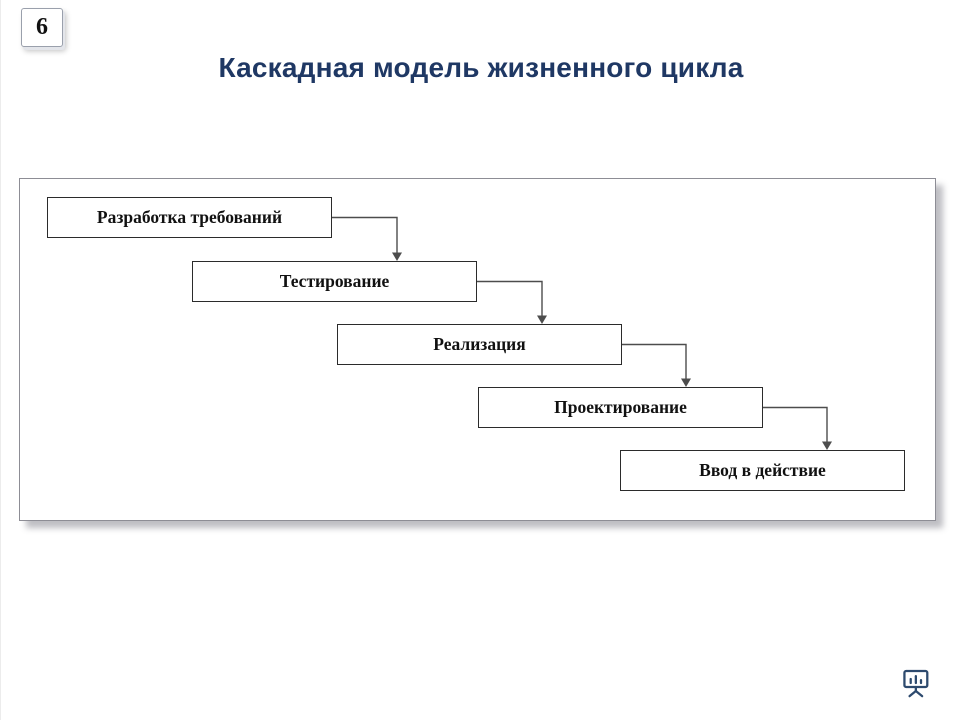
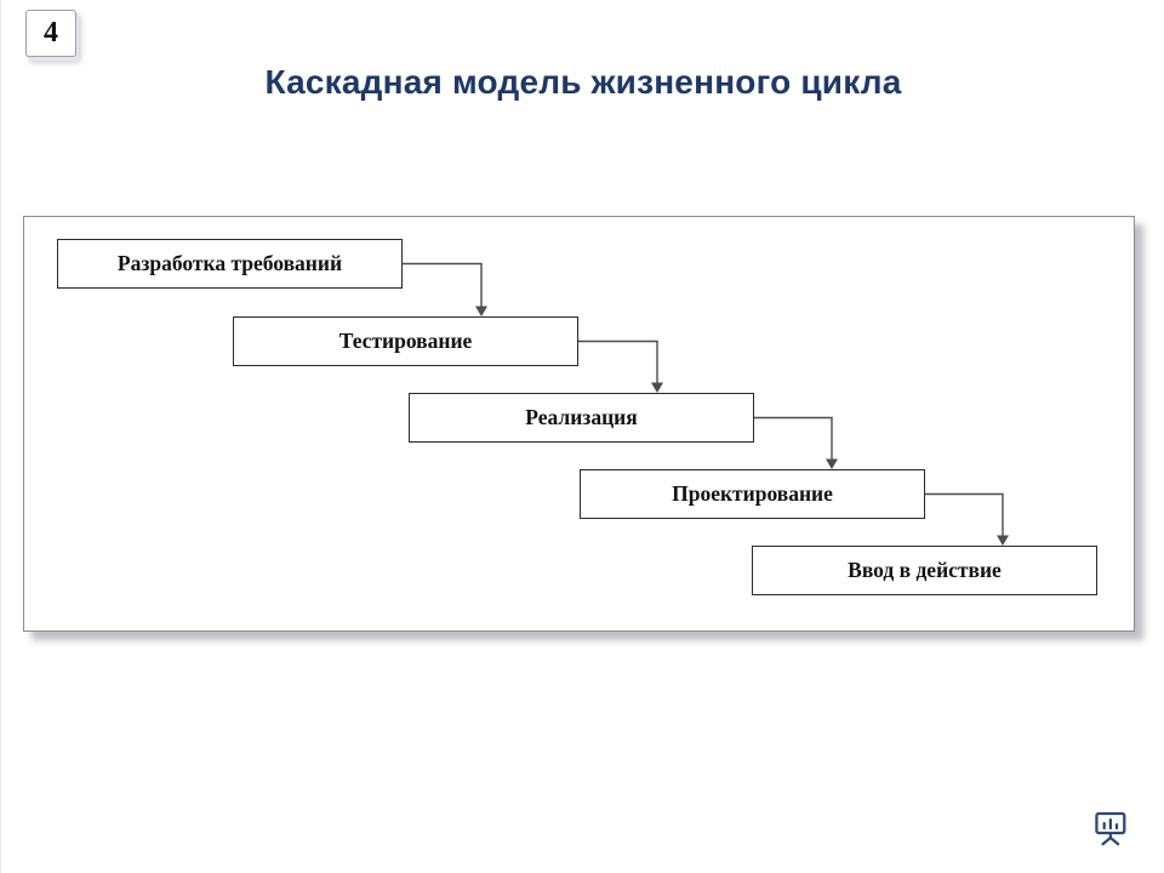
- 6
+ 4
  Каскадная модель жизненного цикла
  Разработка требований
  Тестирование
  Реализация
  Проектирование
  Ввод в действие
